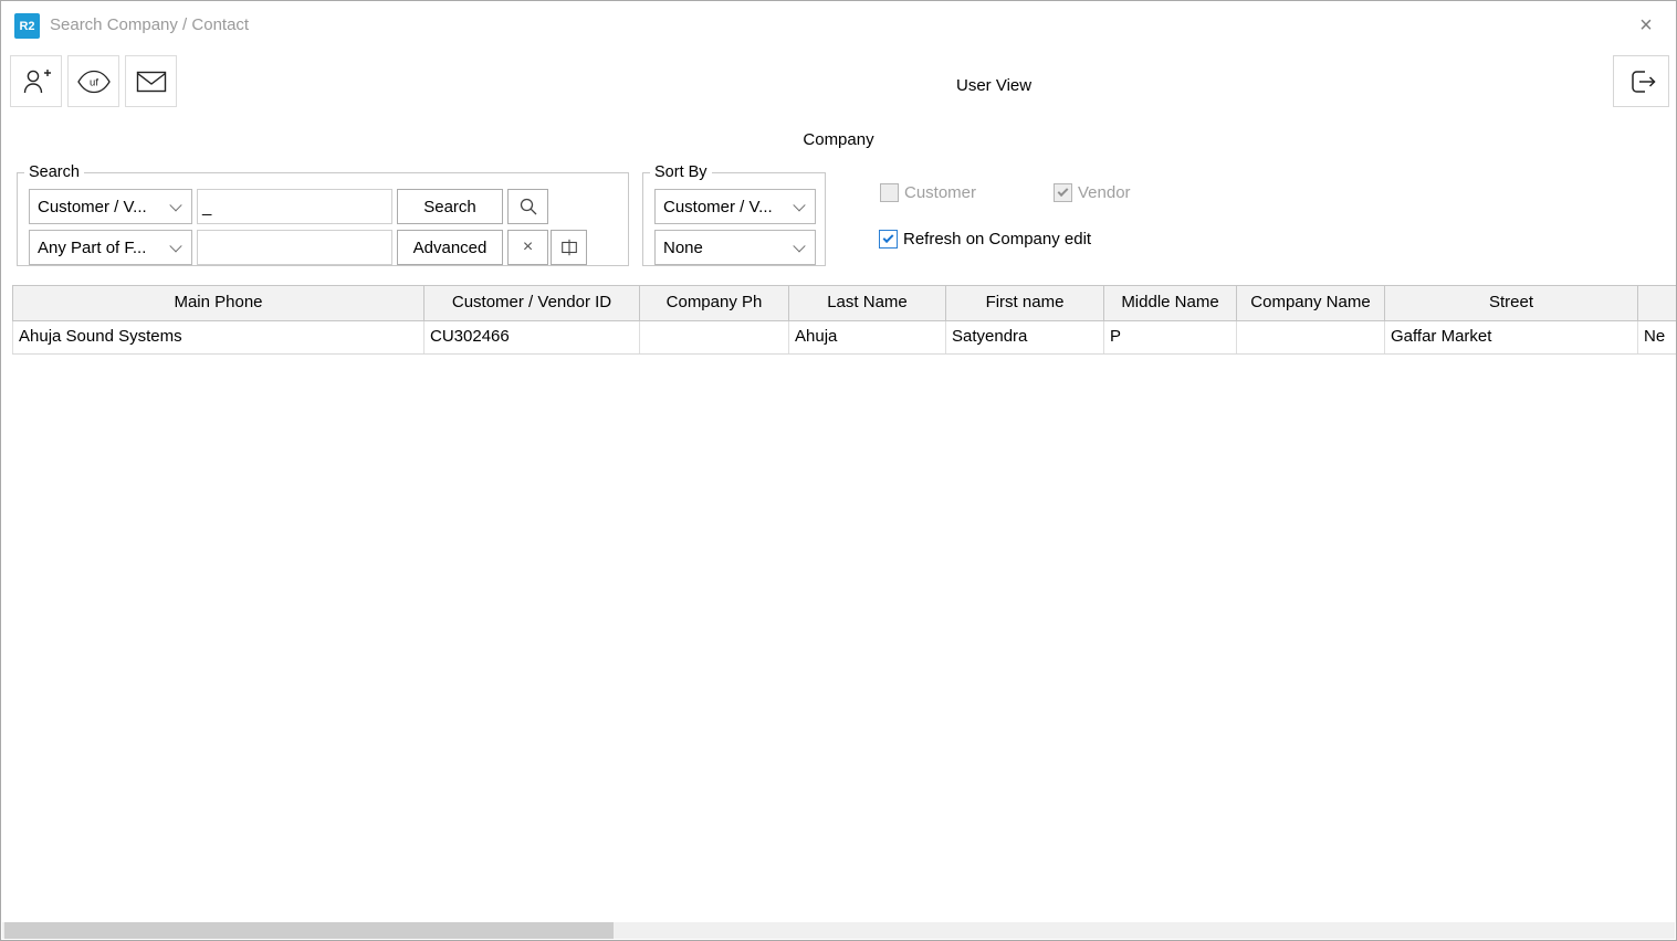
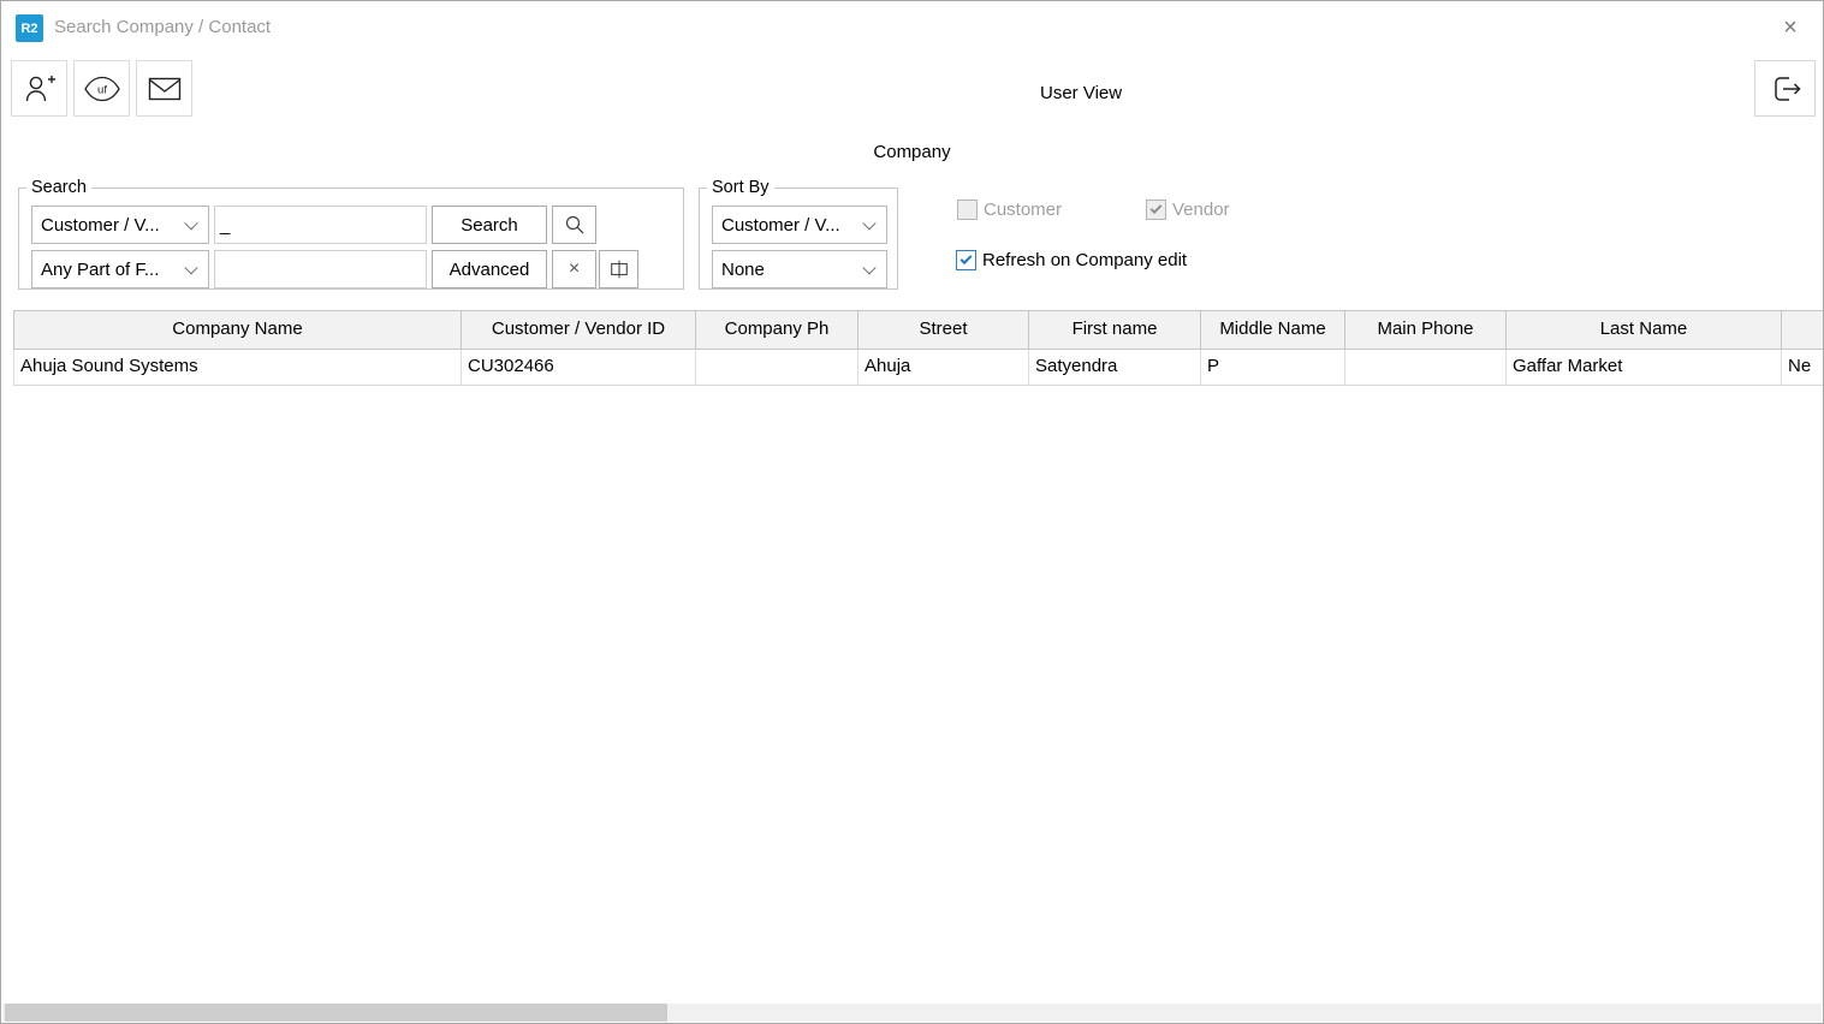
  R2
  Search Company / Contact
  ×
  uf
  User View
  Company
  Search
  Customer / V...
  _
  Search
  Any Part of F...
  Advanced
  ×
  Sort By
  Customer / V...
  None
  Customer
  Vendor
  Refresh on Company edit
- Main Phone
+ Company Name
  Customer / Vendor ID
  Company Ph
- Last Name
+ Street
  First name
  Middle Name
- Company Name
+ Main Phone
- Street
+ Last Name
  Ahuja Sound Systems
  CU302466
  Ahuja
  Satyendra
  P
  Gaffar Market
  Ne
